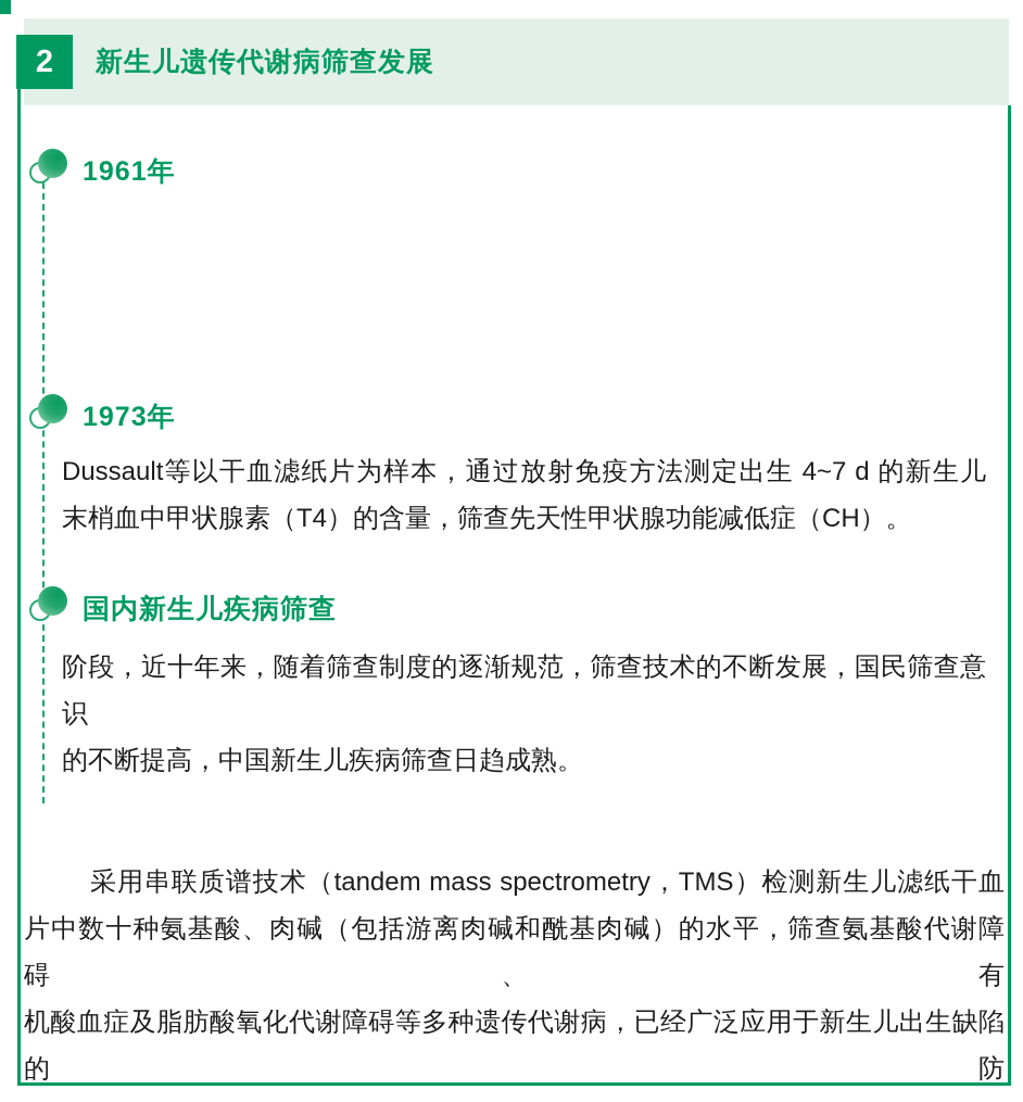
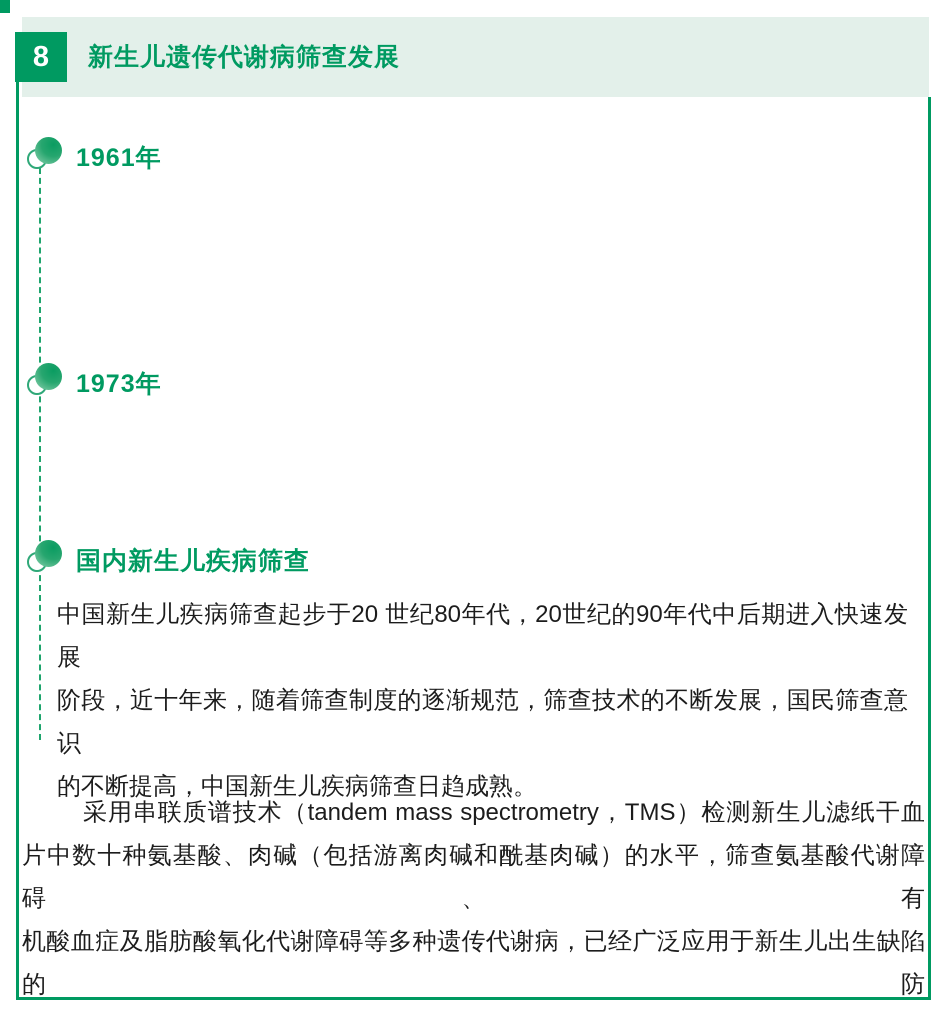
  新生儿遗传代谢病筛查发展
- 2
+ 8
  1961年
  1973年
- Dussault等以干血滤纸片为样本，通过放射免疫方法测定出生 4~7 d 的新生儿
- 末梢血中甲状腺素（T4）的含量，筛查先天性甲状腺功能减低症（CH）。
  国内新生儿疾病筛查
+ 中国新生儿疾病筛查起步于20 世纪80年代，20世纪的90年代中后期进入快速发展
  阶段，近十年来，随着筛查制度的逐渐规范，筛查技术的不断发展，国民筛查意识
  的不断提高，中国新生儿疾病筛查日趋成熟。
  采用串联质谱技术（tandem mass spectrometry，TMS）检测新生儿滤纸干血
  片中数十种氨基酸、肉碱（包括游离肉碱和酰基肉碱）的水平，筛查氨基酸代谢障碍、有
  机酸血症及脂肪酸氧化代谢障碍等多种遗传代谢病，已经广泛应用于新生儿出生缺陷的防
